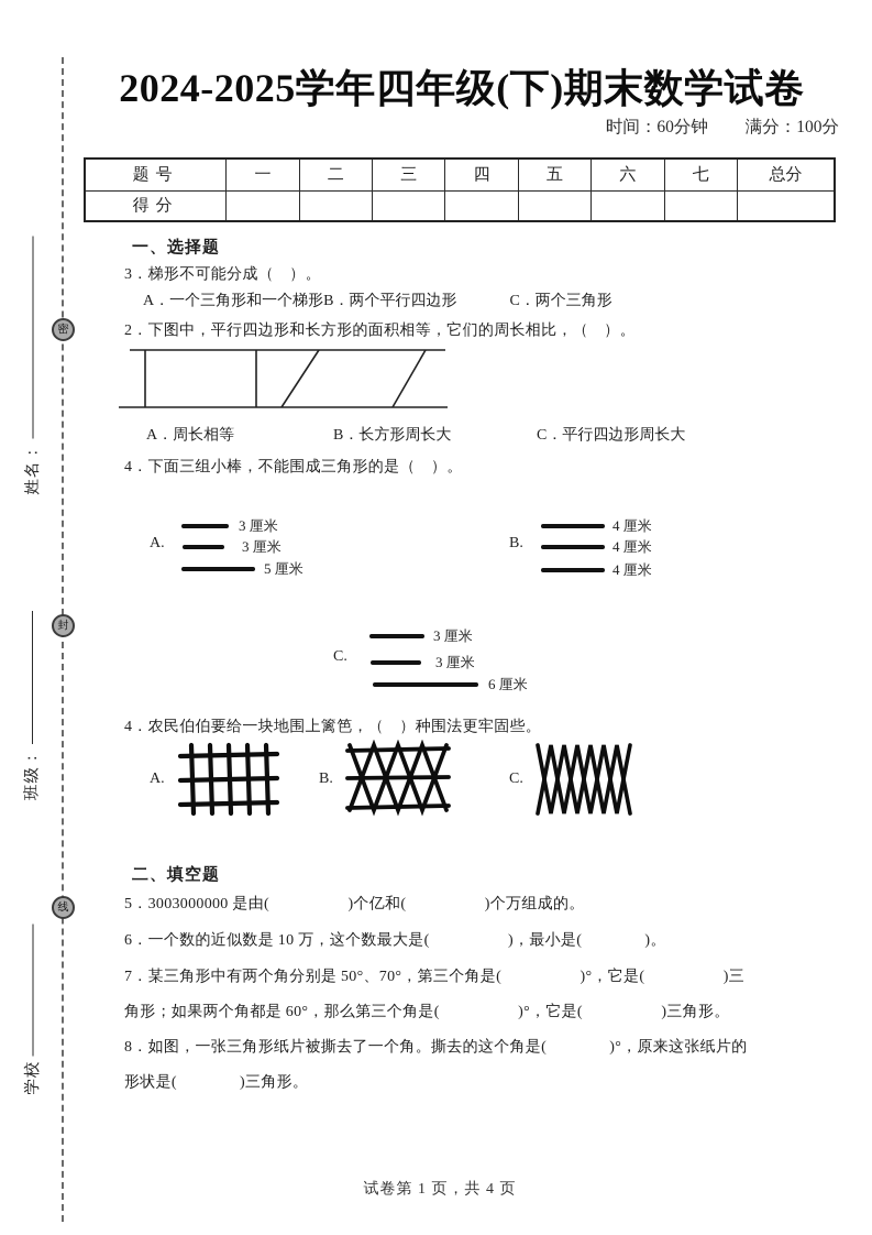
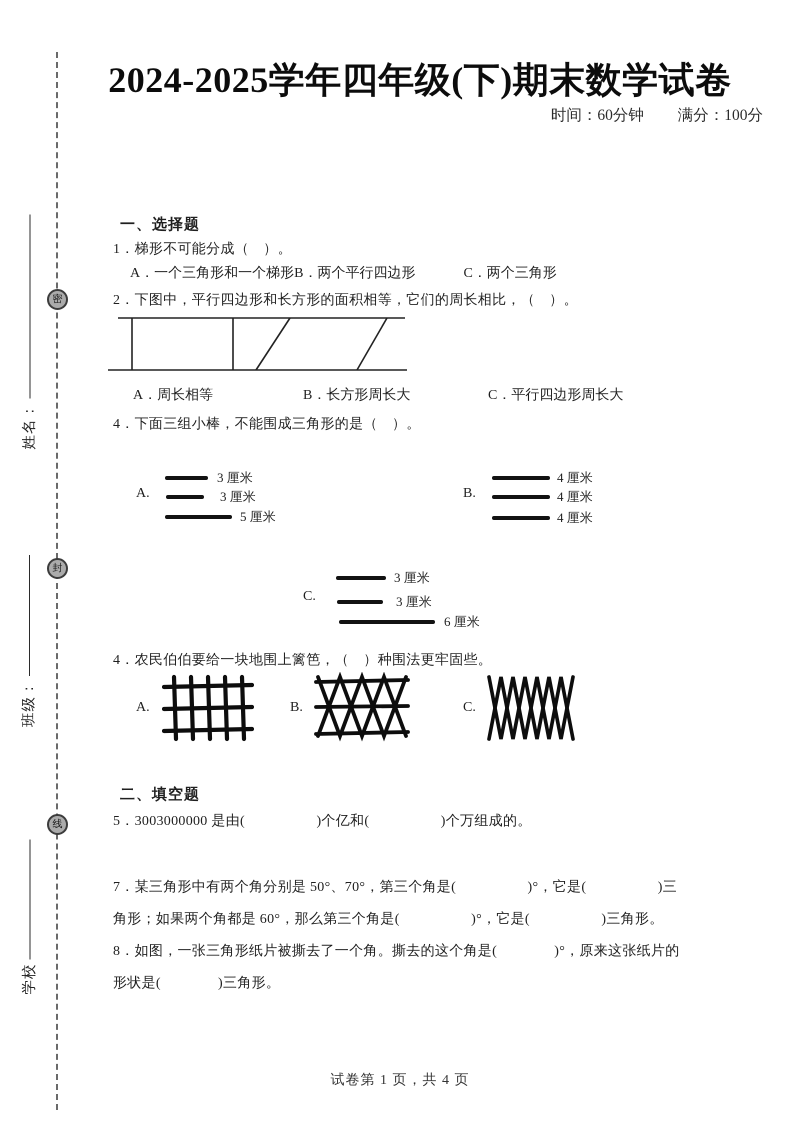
  密
  封
  线
  2024-2025学年四年级(下)期末数学试卷
  时间：60分钟 满分：100分
- 题号	一	二	三	四	五	六	七	总分
- 得分
  一、选择题
- 3．梯形不可能分成（ ）。
+ 1．梯形不可能分成（ ）。
  A．一个三角形和一个梯形
  B．两个平行四边形
  C．两个三角形
  2．下图中，平行四边形和长方形的面积相等，它们的周长相比，（ ）。
  A．周长相等
  B．长方形周长大
  C．平行四边形周长大
  4．下面三组小棒，不能围成三角形的是（ ）。
  A.
  3 厘米
  3 厘米
  5 厘米
  B.
  4 厘米
  4 厘米
  4 厘米
  C.
  3 厘米
  3 厘米
  6 厘米
  4．农民伯伯要给一块地围上篱笆，（ ）种围法更牢固些。
  A.
  B.
  C.
  二、填空题
  5．3003000000 是由( )个亿和( )个万组成的。
- 6．一个数的近似数是 10 万，这个数最大是( )，最小是( )。
  7．某三角形中有两个角分别是 50°、70°，第三个角是( )°，它是( )三
  角形；如果两个角都是 60°，那么第三个角是( )°，它是( )三角形。
  8．如图，一张三角形纸片被撕去了一个角。撕去的这个角是( )°，原来这张纸片的
  形状是( )三角形。
  试卷第 1 页，共 4 页
